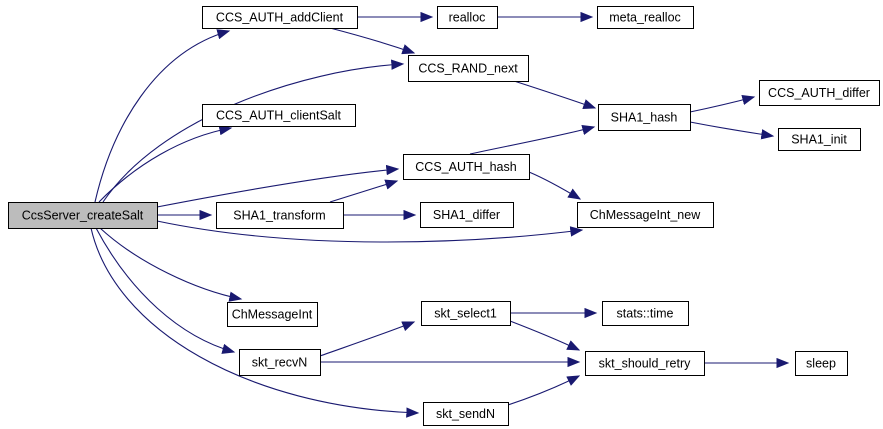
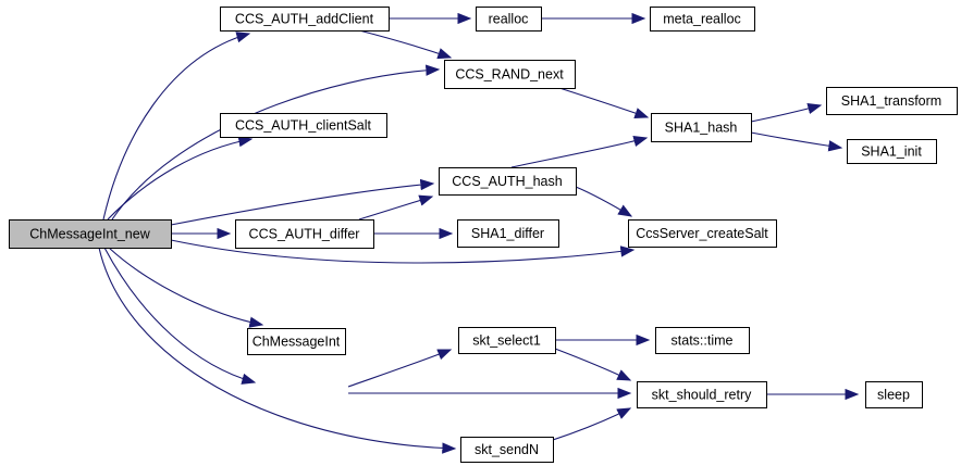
- CcsServer_createSalt
+ ChMessageInt_new
  CCS_AUTH_addClient
  realloc
  meta_realloc
  CCS_RAND_next
  CCS_AUTH_clientSalt
  SHA1_hash
- CCS_AUTH_differ
+ SHA1_transform
  SHA1_init
  CCS_AUTH_hash
- SHA1_transform
+ CCS_AUTH_differ
  SHA1_differ
- ChMessageInt_new
+ CcsServer_createSalt
  ChMessageInt
  skt_select1
  stats::time
- skt_recvN
  skt_should_retry
  sleep
  skt_sendN
